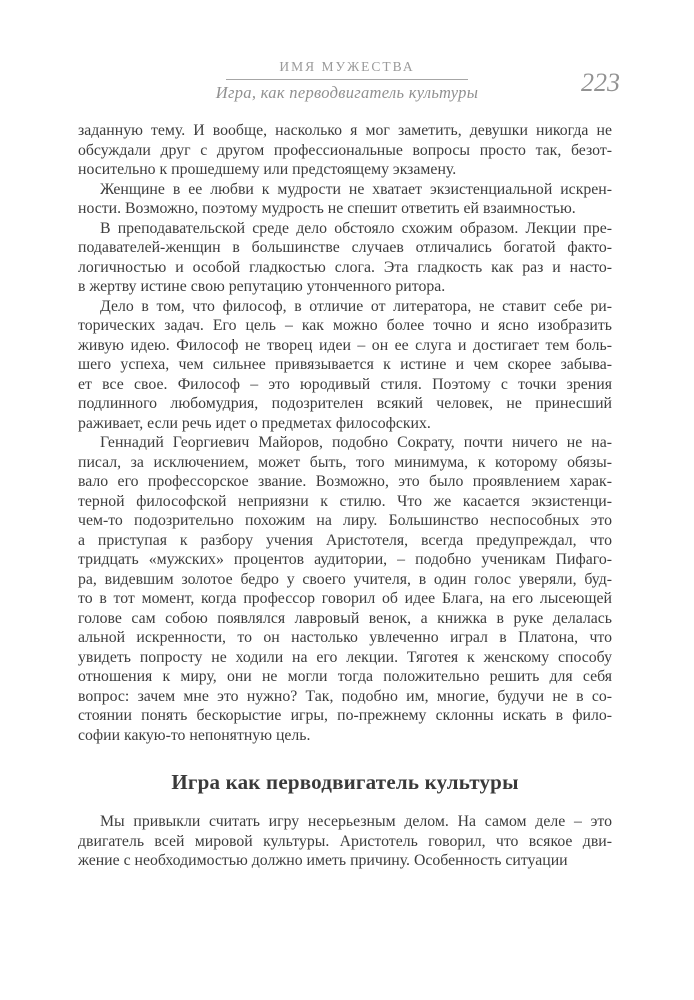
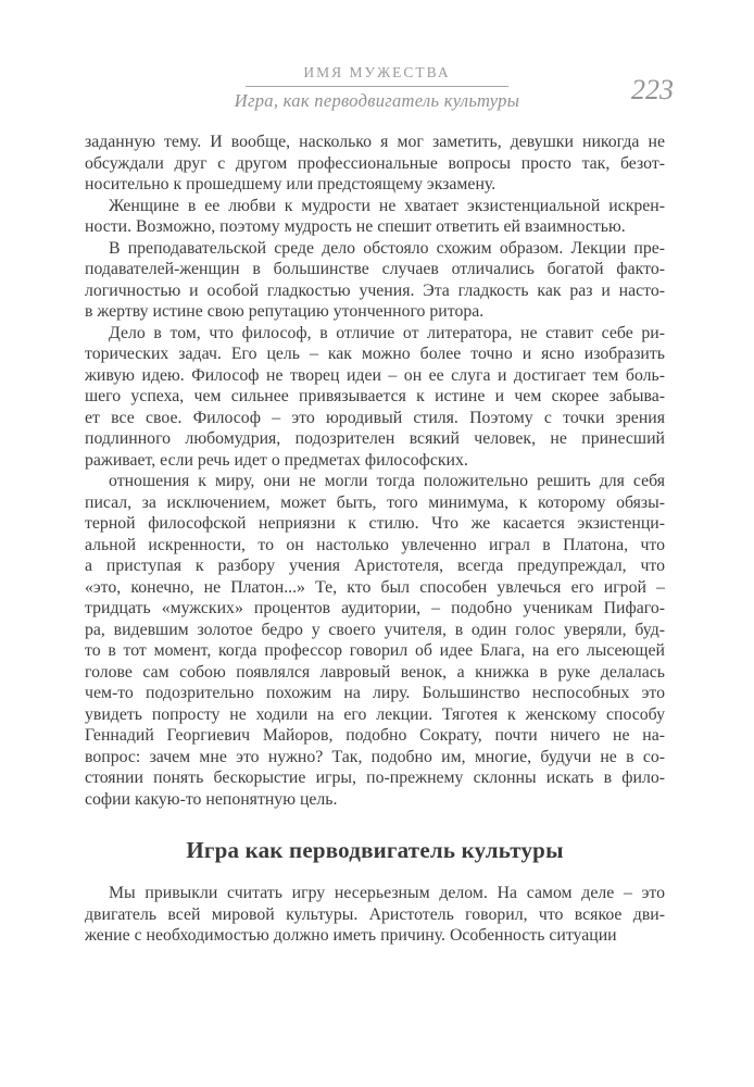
  ИМЯ МУЖЕСТВА
  Игра, как перводвигатель культуры
  223
  заданную тему. И вообще, насколько я мог заметить, девушки никогда не
  обсуждали друг с другом профессиональные вопросы просто так, безот-
  носительно к прошедшему или предстоящему экзамену.
  Женщине в ее любви к мудрости не хватает экзистенциальной искрен-
  ности. Возможно, поэтому мудрость не спешит ответить ей взаимностью.
  В преподавательской среде дело обстояло схожим образом. Лекции пре-
  подавателей-женщин в большинстве случаев отличались богатой факто-
- логичностью и особой гладкостью слога. Эта гладкость как раз и насто-
+ логичностью и особой гладкостью учения. Эта гладкость как раз и насто-
  в жертву истине свою репутацию утонченного ритора.
  Дело в том, что философ, в отличие от литератора, не ставит себе ри-
  торических задач. Его цель – как можно более точно и ясно изобразить
  живую идею. Философ не творец идеи – он ее слуга и достигает тем боль-
  шего успеха, чем сильнее привязывается к истине и чем скорее забыва-
  ет все свое. Философ – это юродивый стиля. Поэтому с точки зрения
  подлинного любомудрия, подозрителен всякий человек, не принесший
  раживает, если речь идет о предметах философских.
- Геннадий Георгиевич Майоров, подобно Сократу, почти ничего не на-
+ отношения к миру, они не могли тогда положительно решить для себя
  писал, за исключением, может быть, того минимума, к которому обязы-
- вало его профессорское звание. Возможно, это было проявлением харак-
  терной философской неприязни к стилю. Что же касается экзистенци-
- чем-то подозрительно похожим на лиру. Большинство неспособных это
+ альной искренности, то он настолько увлеченно играл в Платона, что
  а приступая к разбору учения Аристотеля, всегда предупреждал, что
+ «это, конечно, не Платон...» Те, кто был способен увлечься его игрой –
  тридцать «мужских» процентов аудитории, – подобно ученикам Пифаго-
  ра, видевшим золотое бедро у своего учителя, в один голос уверяли, буд-
  то в тот момент, когда профессор говорил об идее Блага, на его лысеющей
  голове сам собою появлялся лавровый венок, а книжка в руке делалась
- альной искренности, то он настолько увлеченно играл в Платона, что
+ чем-то подозрительно похожим на лиру. Большинство неспособных это
  увидеть попросту не ходили на его лекции. Тяготея к женскому способу
- отношения к миру, они не могли тогда положительно решить для себя
+ Геннадий Георгиевич Майоров, подобно Сократу, почти ничего не на-
  вопрос: зачем мне это нужно? Так, подобно им, многие, будучи не в со-
  стоянии понять бескорыстие игры, по-прежнему склонны искать в фило-
  софии какую-то непонятную цель.
  Игра как перводвигатель культуры
  Мы привыкли считать игру несерьезным делом. На самом деле – это
  двигатель всей мировой культуры. Аристотель говорил, что всякое дви-
  жение с необходимостью должно иметь причину. Особенность ситуации
